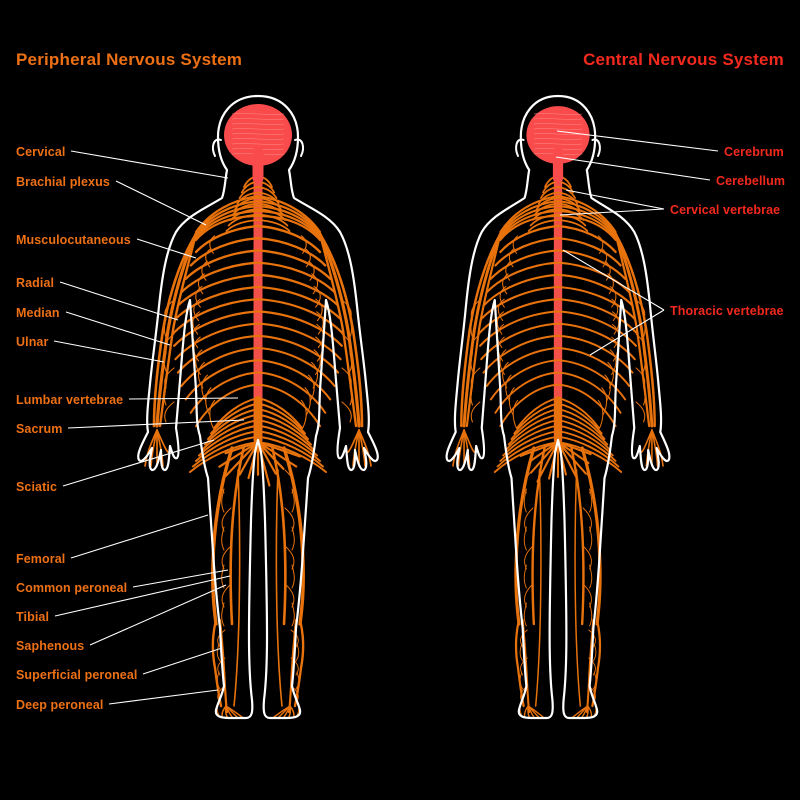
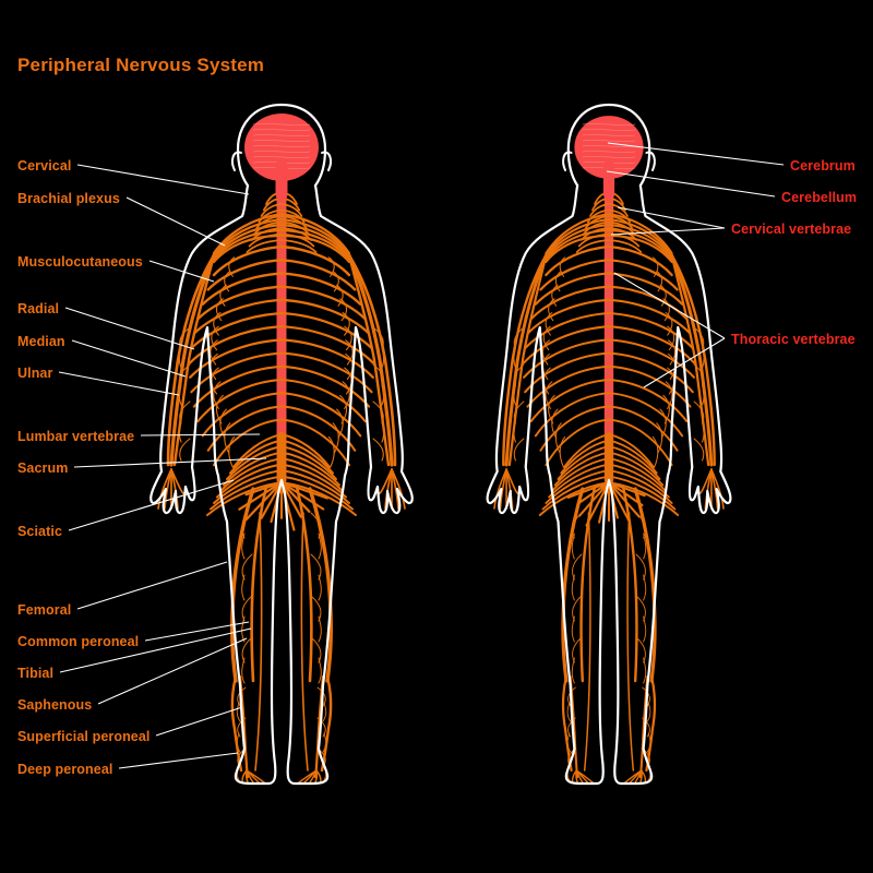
  Peripheral Nervous System
- Central Nervous System
  Cervical
  Brachial plexus
  Musculocutaneous
  Radial
  Median
  Ulnar
  Lumbar vertebrae
  Sacrum
  Sciatic
  Femoral
  Common peroneal
  Tibial
  Saphenous
  Superficial peroneal
  Deep peroneal
  Cerebrum
  Cerebellum
  Cervical vertebrae
  Thoracic vertebrae
